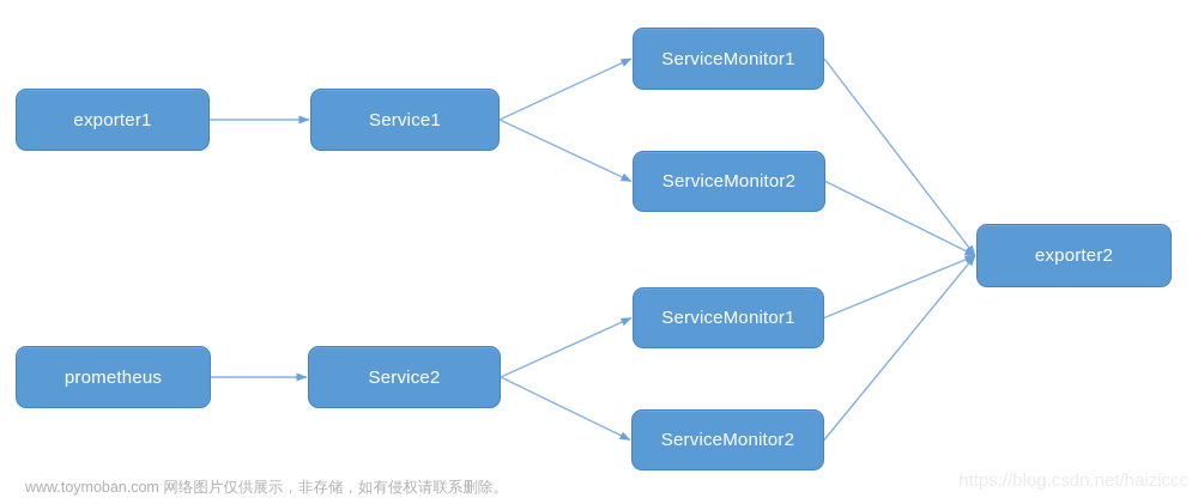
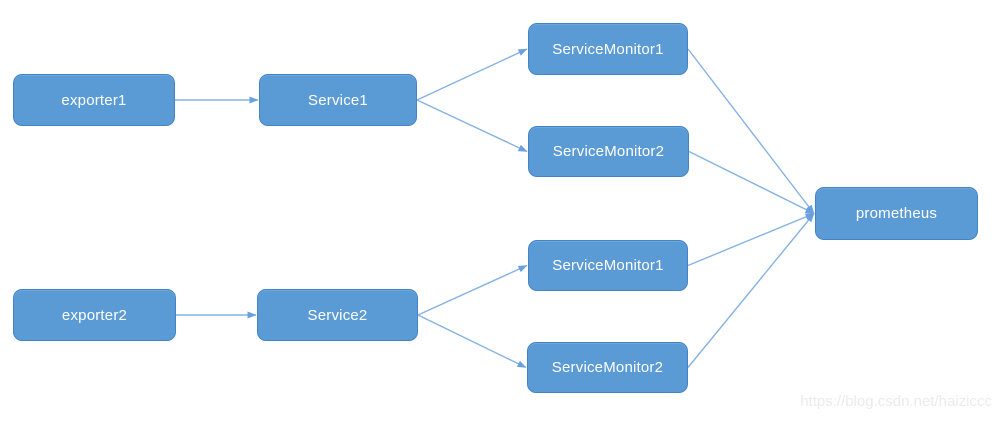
  exporter1
  Service1
  ServiceMonitor1
  ServiceMonitor2
- prometheus
+ exporter2
  Service2
  ServiceMonitor1
  ServiceMonitor2
- exporter2
+ prometheus
- www.toymoban.com 网络图片仅供展示，非存储，如有侵权请联系删除。
